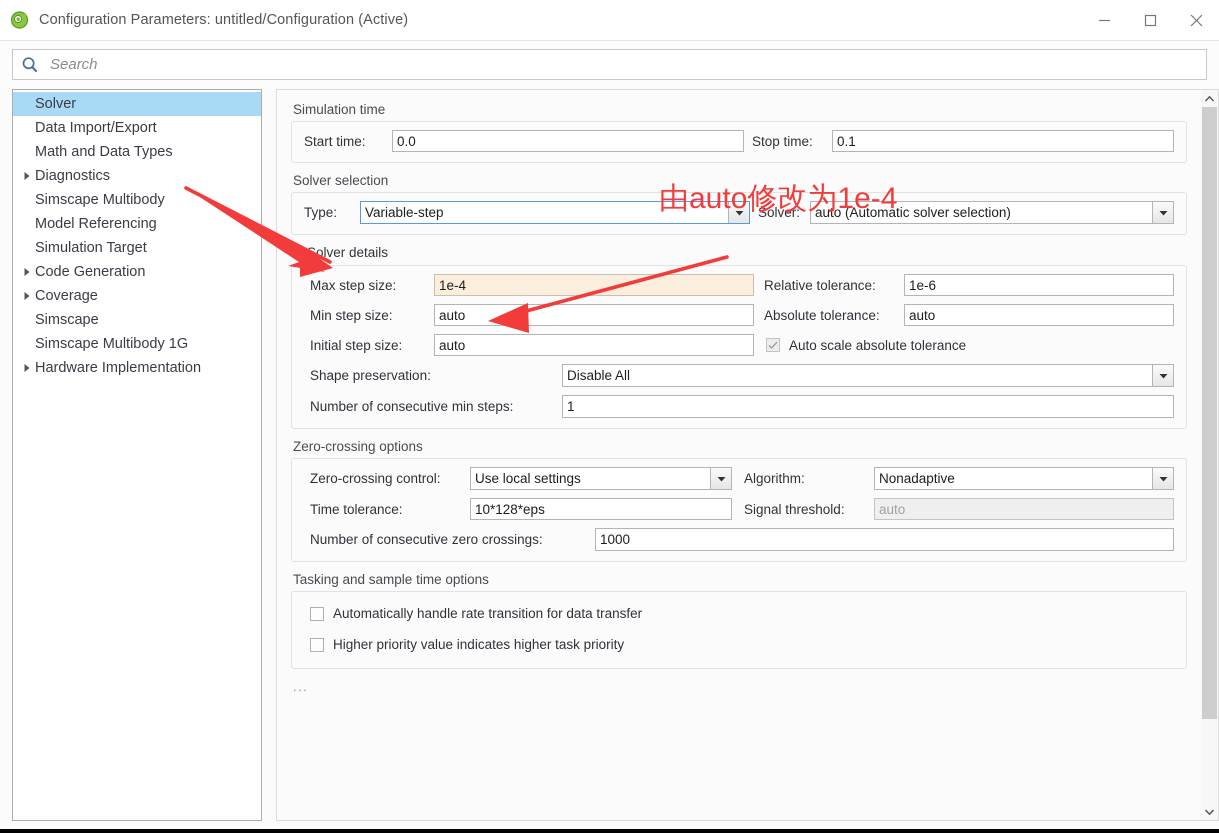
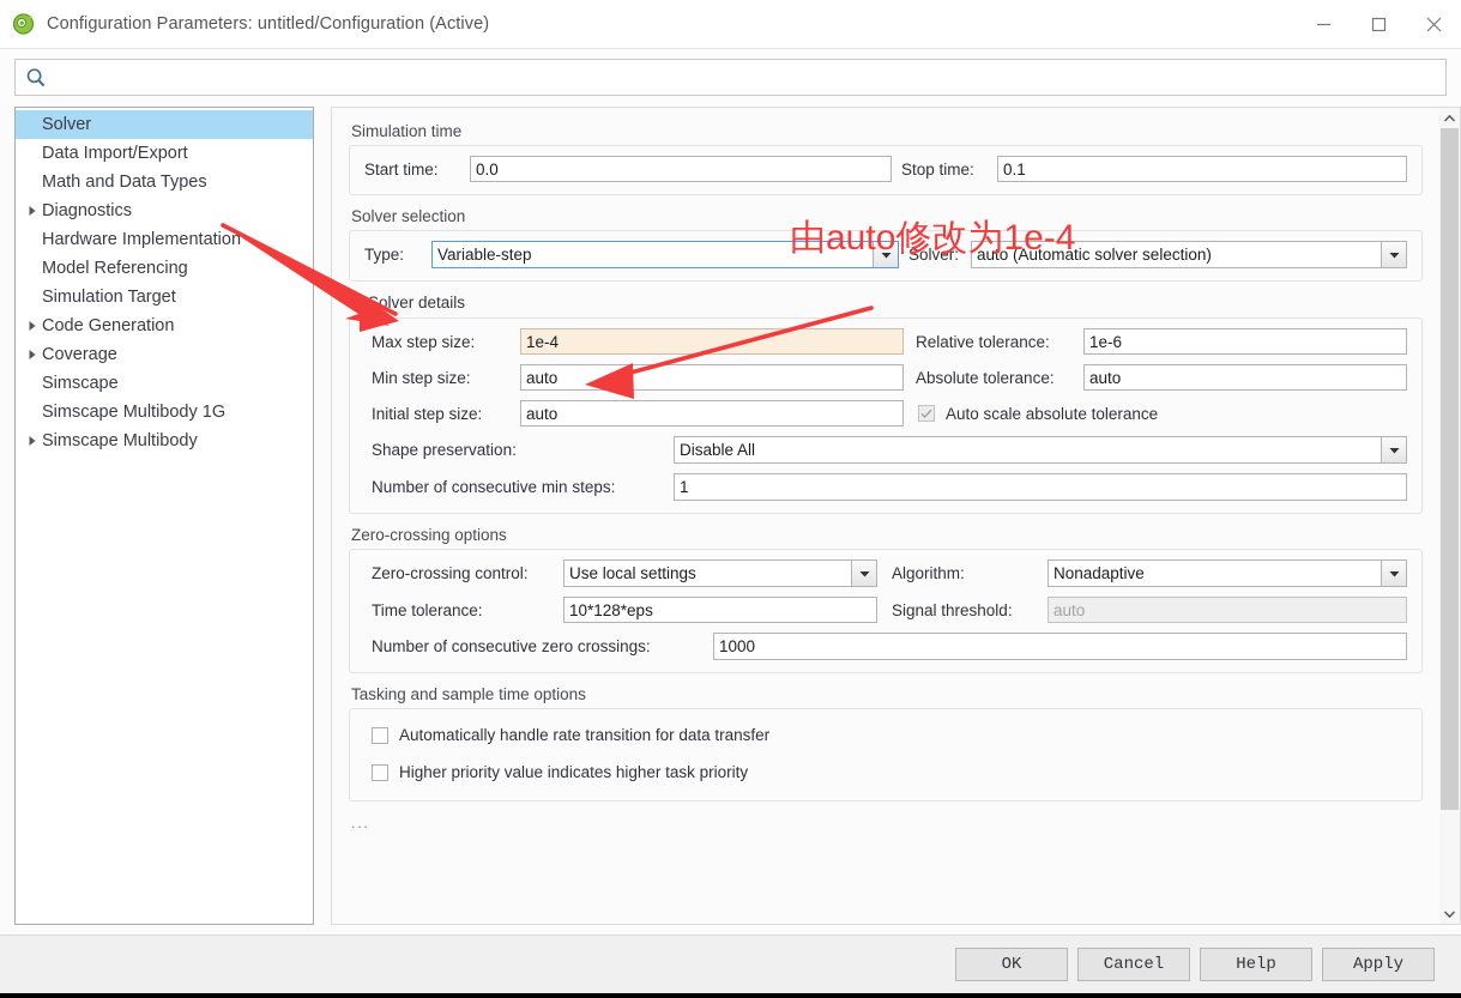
  Configuration Parameters: untitled/Configuration (Active)
- Search
  Solver
  Data Import/Export
  Math and Data Types
  Diagnostics
- Simscape Multibody
+ Hardware Implementation
  Model Referencing
  Simulation Target
  Code Generation
  Coverage
  Simscape
  Simscape Multibody 1G
- Hardware Implementation
+ Simscape Multibody
  Simulation time
  Start time:
  0.0
  Stop time:
  0.1
  Solver selection
  Type:
  Variable-step
  Solver:
  auto (Automatic solver selection)
  olver details
  Max step size:
  1e-4
  Relative tolerance:
  1e-6
  Min step size:
  auto
  Absolute tolerance:
  auto
  Initial step size:
  auto
  Auto scale absolute tolerance
  Shape preservation:
  Disable All
  Number of consecutive min steps:
  1
  Zero-crossing options
  Zero-crossing control:
  Use local settings
  Algorithm:
  Nonadaptive
  Time tolerance:
  10*128*eps
  Signal threshold:
  auto
  Number of consecutive zero crossings:
  1000
  Tasking and sample time options
  Automatically handle rate transition for data transfer
  Higher priority value indicates higher task priority
  ...
+ OK
+ Cancel
+ Help
+ Apply
  由auto修改为1e-4
